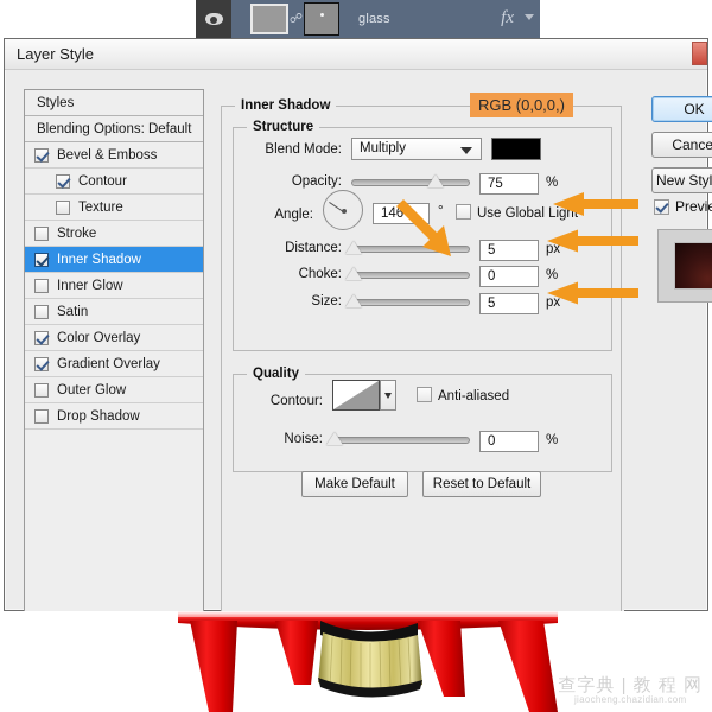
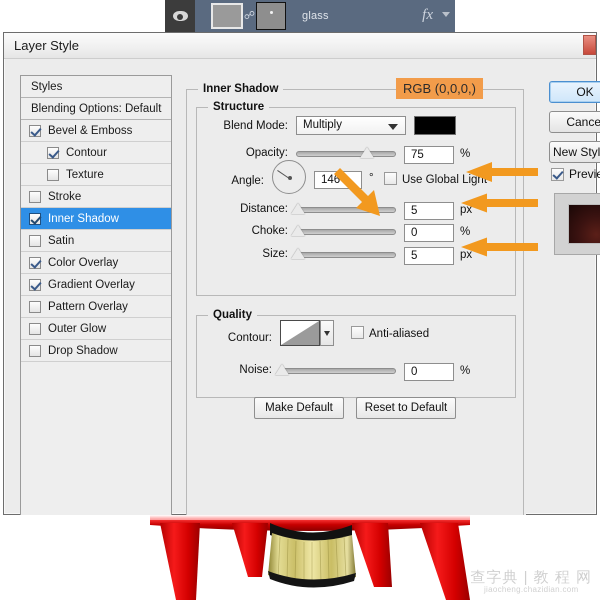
  ☍
  glass
  fx
  Layer Style
  Styles
  Blending Options: Default
  Bevel & Emboss
  Contour
  Texture
  Stroke
  Inner Shadow
- Inner Glow
  Satin
  Color Overlay
  Gradient Overlay
+ Pattern Overlay
  Outer Glow
  Drop Shadow
  Inner Shadow
  Structure
  Blend Mode:
  Multiply
  Opacity:
  75
  %
  Angle:
  146
  °
  Use Global Light
  Distance:
  5
  px
  Choke:
  0
  %
  Size:
  5
  px
  Quality
  Contour:
  Anti-aliased
  Noise:
  0
  %
  Make Default
  Reset to Default
  OK
  Cance
  Previ
  RGB (0,0,0,)
  查字典 | 教 程 网
  jiaocheng.chazidian.com
